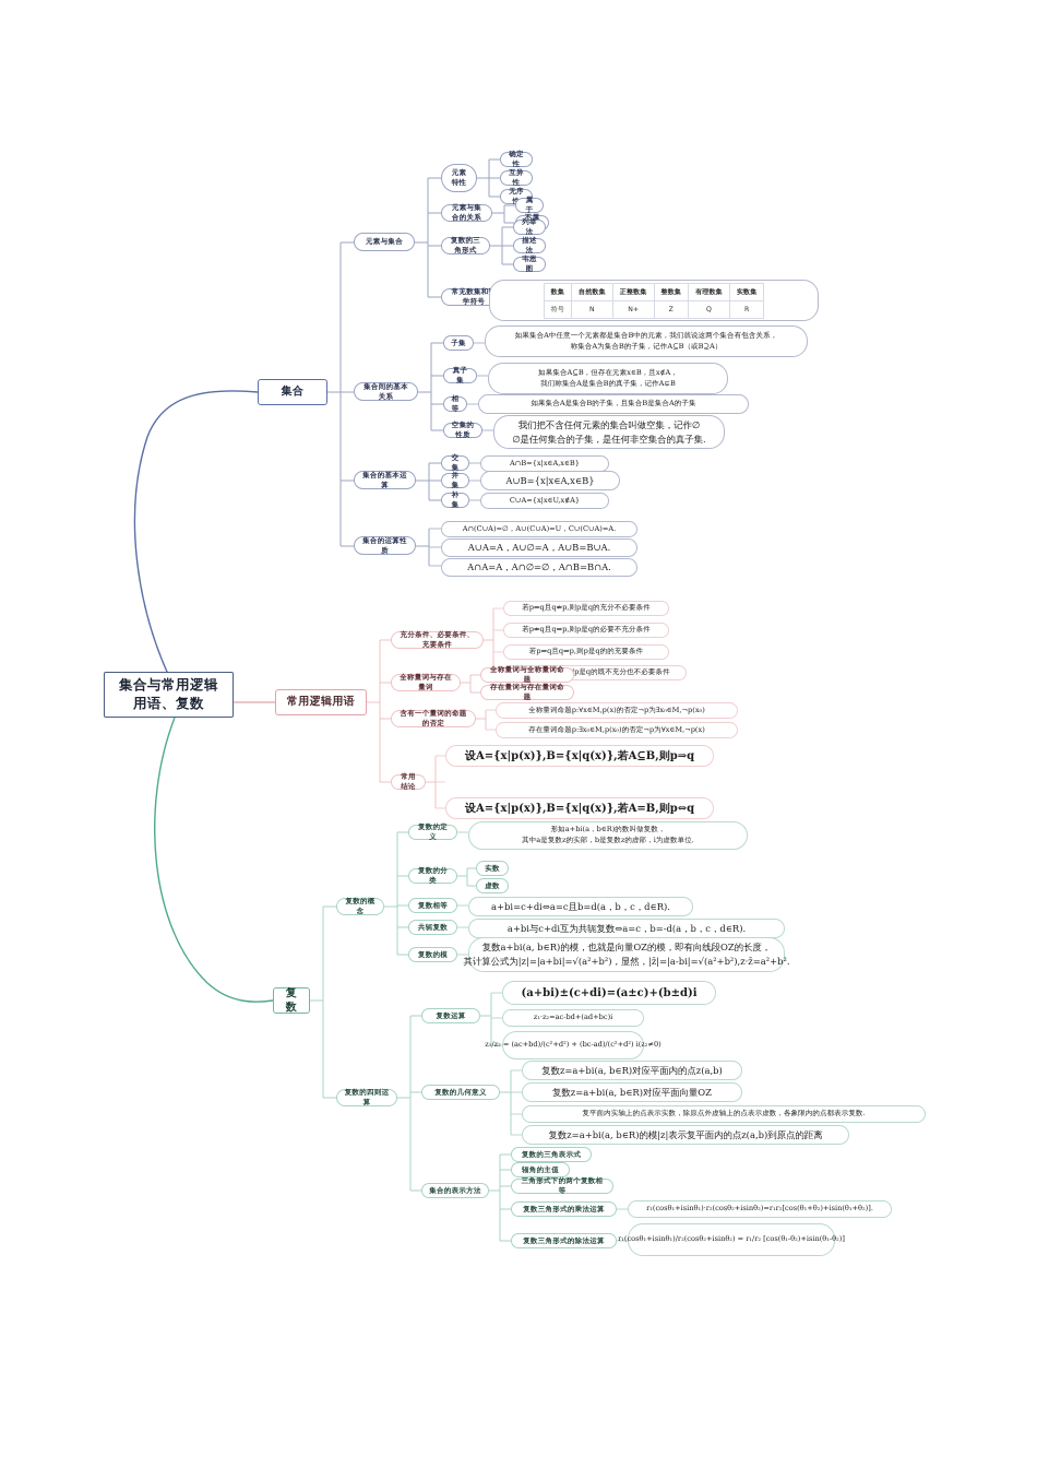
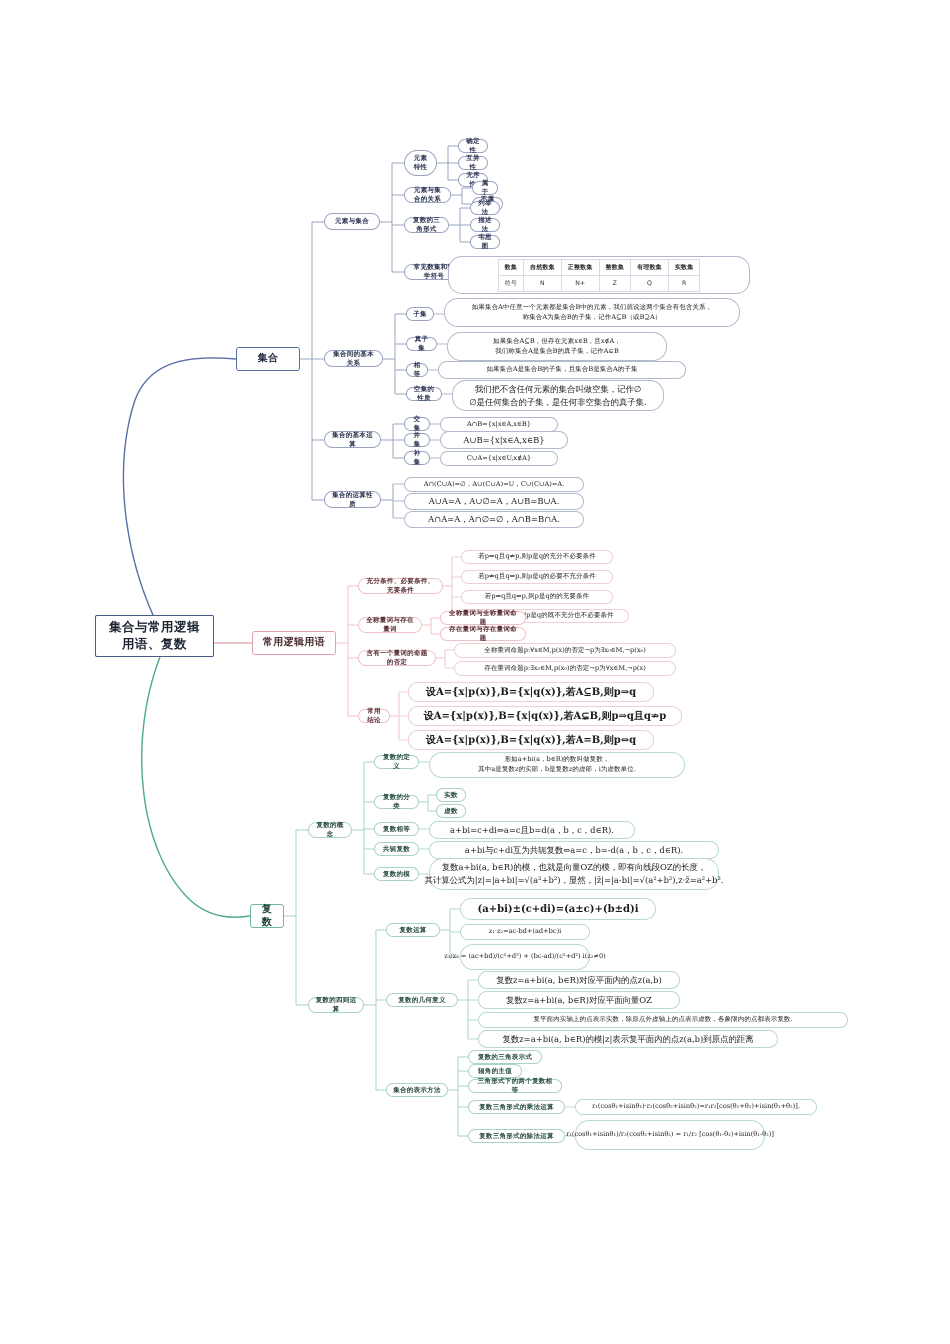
  集合与常用逻辑用语、复数
  集合
  常用逻辑用语
  复数
  元素与集合
  集合间的基本关系
  集合的基本运算
  集合的运算性质
  元素特性
  元素与集合的关系
  复数的三角形式
  常见数集和学符号
  确定性
  互异性
  属于
  列举法
  描述法
  韦恩图
  子集
  如果集合A中任意一个元素都是集合B中的元素，我们就说这两个集合有包含关系，
  称集合A为集合B的子集，记作A⊆B（或B⊇A）
  真子集
  如果集合A⊆B，但存在元素x∈B，且x∉A，
  我们称集合A是集合B的真子集，记作A⊊B
  相等
  如果集合A是集合B的子集，且集合B是集合A的子集
  空集的性质
  我们把不含任何元素的集合叫做空集，记作∅
  ∅是任何集合的子集，是任何非空集合的真子集.
  交集
  A∩B={x|x∈A,x∈B}
  并集
  A∪B={x|x∈A,x∈B}
  补集
  C∪A={x|x∈U,x∉A}
  A∩(C∪A)=∅，A∪(C∪A)=U，C∪(C∪A)=A.
  A∪A=A，A∪∅=A，A∪B=B∪A.
  A∩A=A，A∩∅=∅，A∩B=B∩A.
  充分条件、必要条件、充要条件
  全称量词与存在量词
  含有一个量词的命题的否定
  常用结论
  若p⇒q且q⇏p,则p是q的充分不必要条件
  若p⇏q且q⇒p,则p是q的必要不充分条件
  若p⇒q且q⇒p,则p是q的的充要条件
  全称量词与全称量词命题
  存在量词与存在量词命题
  全称量词命题p:∀x∈M,p(x)的否定¬p为∃x₀∈M,¬p(x₀)
  存在量词命题p:∃x₀∈M,p(x₀)的否定¬p为∀x∈M,¬p(x)
  设A={x|p(x)},B={x|q(x)},若A⊆B,则p⇒q
+ 设A={x|p(x)},B={x|q(x)},若A⊊B,则p⇒q且q⇏p
  设A={x|p(x)},B={x|q(x)},若A=B,则p⇔q
  复数的概念
  复数的四则运算
  复数的定义
  形如a+bi(a，b∈R)的数叫做复数，
  其中a是复数z的实部，b是复数z的虚部，i为虚数单位.
  复数的分类
  实数
  虚数
  复数相等
  a+bi=c+di⇔a=c且b=d(a，b，c，d∈R).
  共轭复数
  a+bi与c+di互为共轭复数⇔a=c，b=-d(a，b，c，d∈R).
  复数的模
  复数a+bi(a, b∈R)的模，也就是向量OZ的模，即有向线段OZ的长度，
  其计算公式为|z|=|a+bi|=√(a²+b²)，显然，|z̄|=|a-bi|=√(a²+b²),z·z̄=a²+b².
  复数运算
  (a+bi)±(c+di)=(a±c)+(b±d)i
  z₁·z₂=ac-bd+(ad+bc)i
  z₁/z₂ = (ac+bd)/(c²+d²) + (bc-ad)/(c²+d²) i(z₂≠0)
  复数的几何意义
  复数z=a+bi(a, b∈R)对应平面内的点z(a,b)
  复数z=a+bi(a, b∈R)对应平面向量OZ
  复平面内实轴上的点表示实数，除原点外虚轴上的点表示虚数，各象限内的点都表示复数.
  复数z=a+bi(a, b∈R)的模|z|表示复平面内的点z(a,b)到原点的距离
  集合的表示方法
  复数的三角表示式
  辐角的主值
  三角形式下的两个复数相等
  复数三角形式的乘法运算
  r₁(cosθ₁+isinθ₁)·r₂(cosθ₂+isinθ₂)=r₁r₂[cos(θ₁+θ₂)+isin(θ₁+θ₂)].
  复数三角形式的除法运算
  r₁(cosθ₁+isinθ₁)/r₂(cosθ₂+isinθ₂) = r₁/r₂ [cos(θ₁-θ₂)+isin(θ₁-θ₂)]
